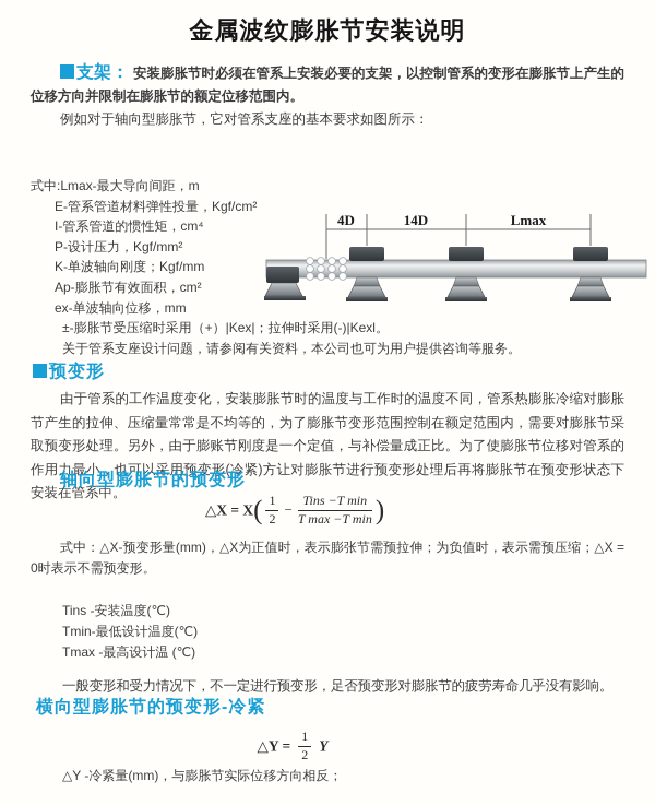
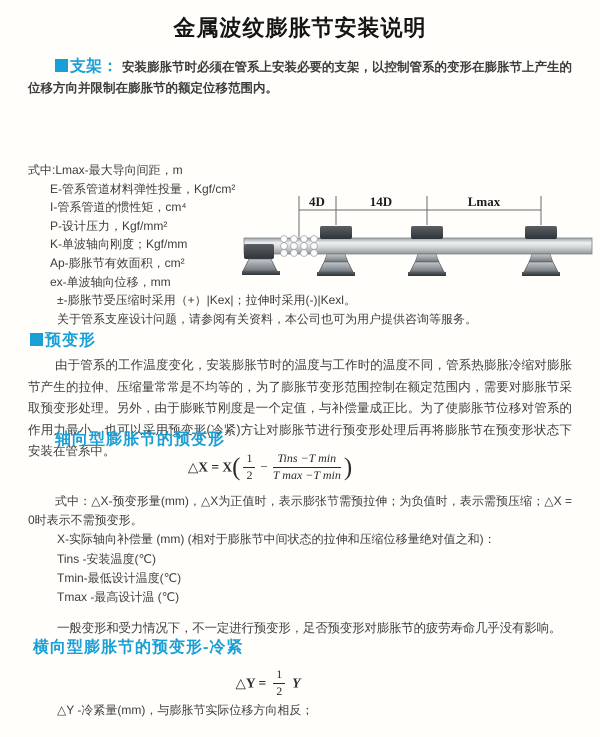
  金属波纹膨胀节安装说明
  支架： 安装膨胀节时必须在管系上安装必要的支架，以控制管系的变形在膨胀节上产生的位移方向并限制在膨胀节的额定位移范围内。
- 例如对于轴向型膨胀节，它对管系支座的基本要求如图所示：
  式中:Lmax-最大导向间距，m
  E-管系管道材料弹性投量，Kgf/cm²
  I-管系管道的惯性矩，cm⁴
  P-设计压力，Kgf/mm²
  K-单波轴向刚度；Kgf/mm
  Ap-膨胀节有效面积，cm²
  ex-单波轴向位移，mm
  ±-膨胀节受压缩时采用（+）|Kex|；拉伸时采用(-)|Kexl。
  关于管系支座设计问题，请参阅有关资料，本公司也可为用户提供咨询等服务。
  4D
  14D
  Lmax
  预变形
  由于管系的工作温度变化，安装膨胀节时的温度与工作时的温度不同，管系热膨胀冷缩对膨胀节产生的拉伸、压缩量常常是不均等的，为了膨胀节变形范围控制在额定范围内，需要对膨胀节采取预变形处理。另外，由于膨账节刚度是一个定值，与补偿量成正比。为了使膨胀节位移对管系的作用力最小，也可以采用预变形(冷紧)方让对膨胀节进行预变形处理后再将膨胀节在预变形状态下安装在管系中。
  轴向型膨胀节的预变形
  △X = X(
  1
  2
  −
  Tins −T min
  T max −T min
  )
  式中：△X-预变形量(mm)，△X为正值时，表示膨张节需预拉伸；为负值时，表示需预压缩；△X = 0时表示不需预变形。
+ X-实际轴向补偿量 (mm) (相对于膨胀节中间状态的拉伸和压缩位移量绝对值之和)：
  Tins -安装温度(℃)
  Tmin-最低设计温度(℃)
  Tmax -最高设计温 (℃)
  一般变形和受力情况下，不一定进行预变形，足否预变形对膨胀节的疲劳寿命几乎没有影响。
  横向型膨胀节的预变形-冷紧
  △Y =
  1
  2
  Y
  △Y -冷紧量(mm)，与膨胀节实际位移方向相反；
